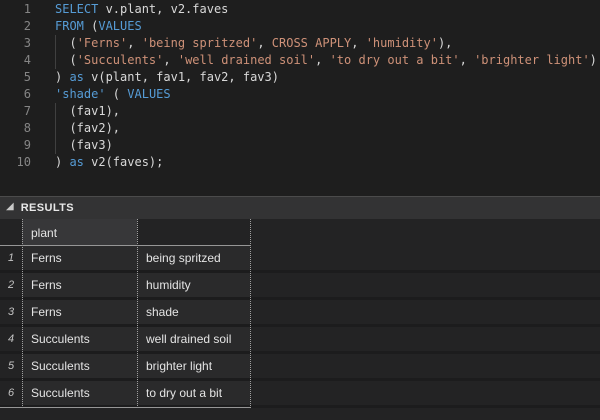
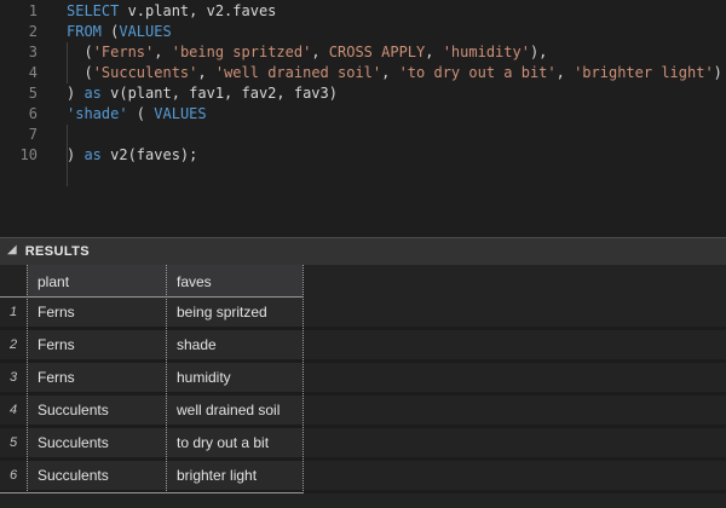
  1
  SELECT v.plant, v2.faves
  2
  FROM (VALUES
  3
  ('Ferns', 'being spritzed', CROSS APPLY, 'humidity'),
  4
  ('Succulents', 'well drained soil', 'to dry out a bit', 'brighter light')
  5
  ) as v(plant, fav1, fav2, fav3)
  6
  'shade' ( VALUES
  7
- (fav1),
- 8
- (fav2),
- 9
- (fav3)
  10
  ) as v2(faves);
  ◢
  RESULTS
  plant
+ faves
  1
  Ferns
  being spritzed
  2
  Ferns
- humidity
+ shade
  3
  Ferns
- shade
+ humidity
  4
  Succulents
  well drained soil
  5
  Succulents
- brighter light
+ to dry out a bit
  6
  Succulents
- to dry out a bit
+ brighter light
